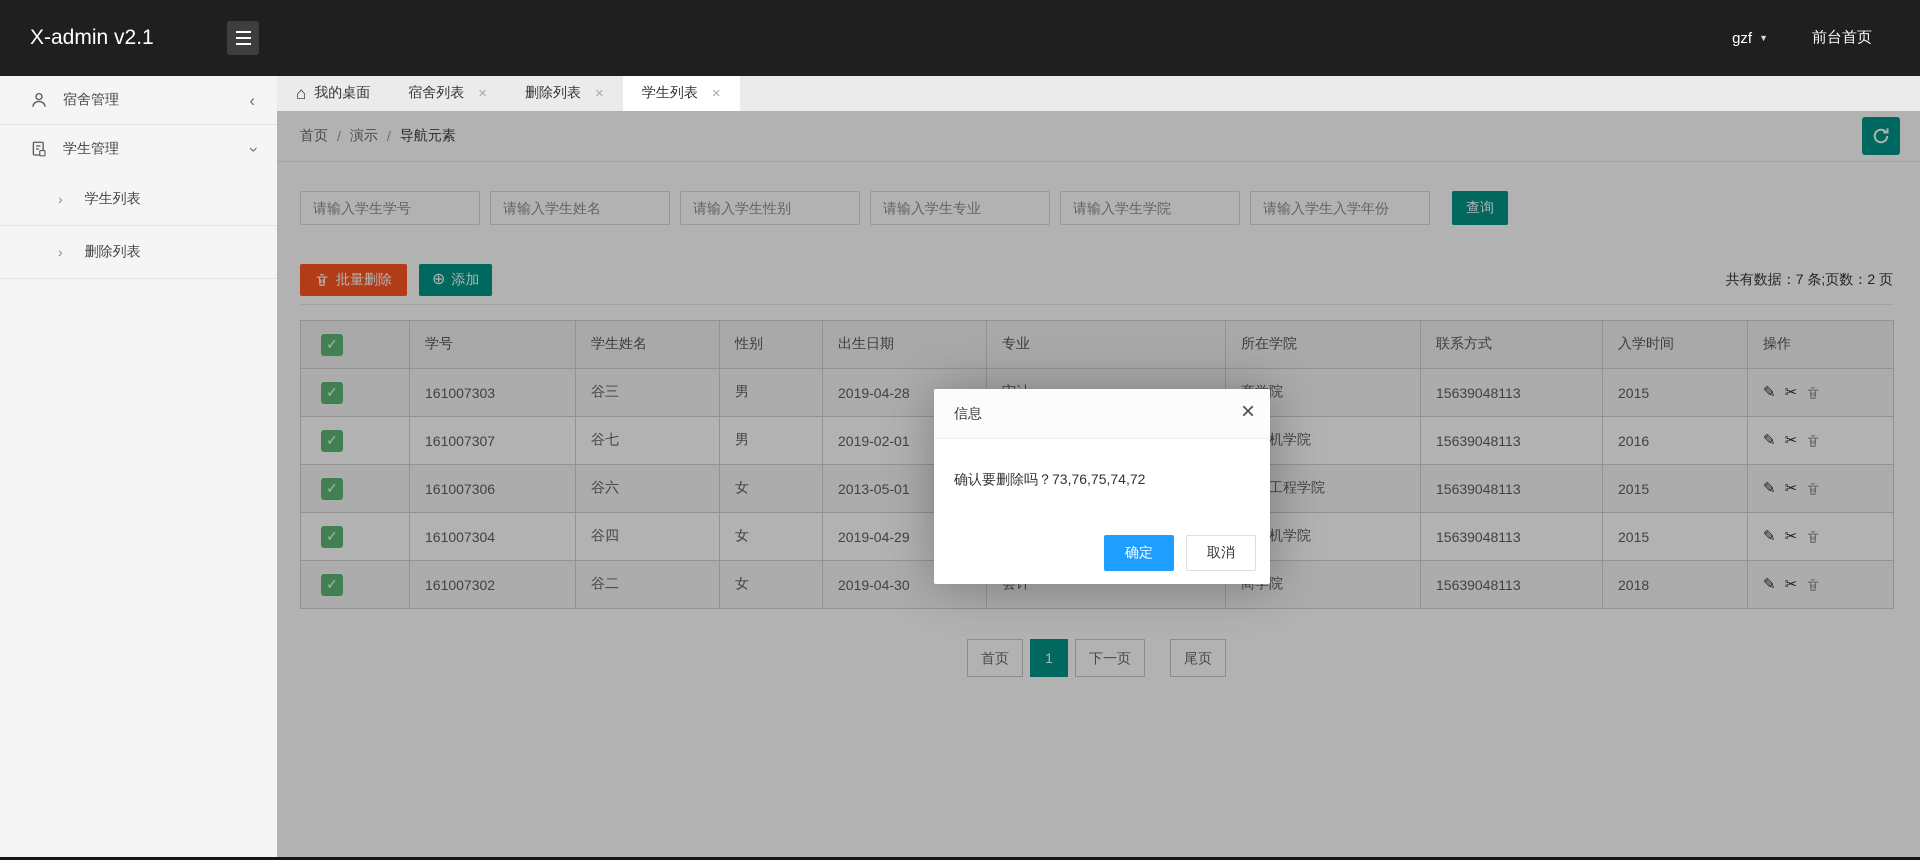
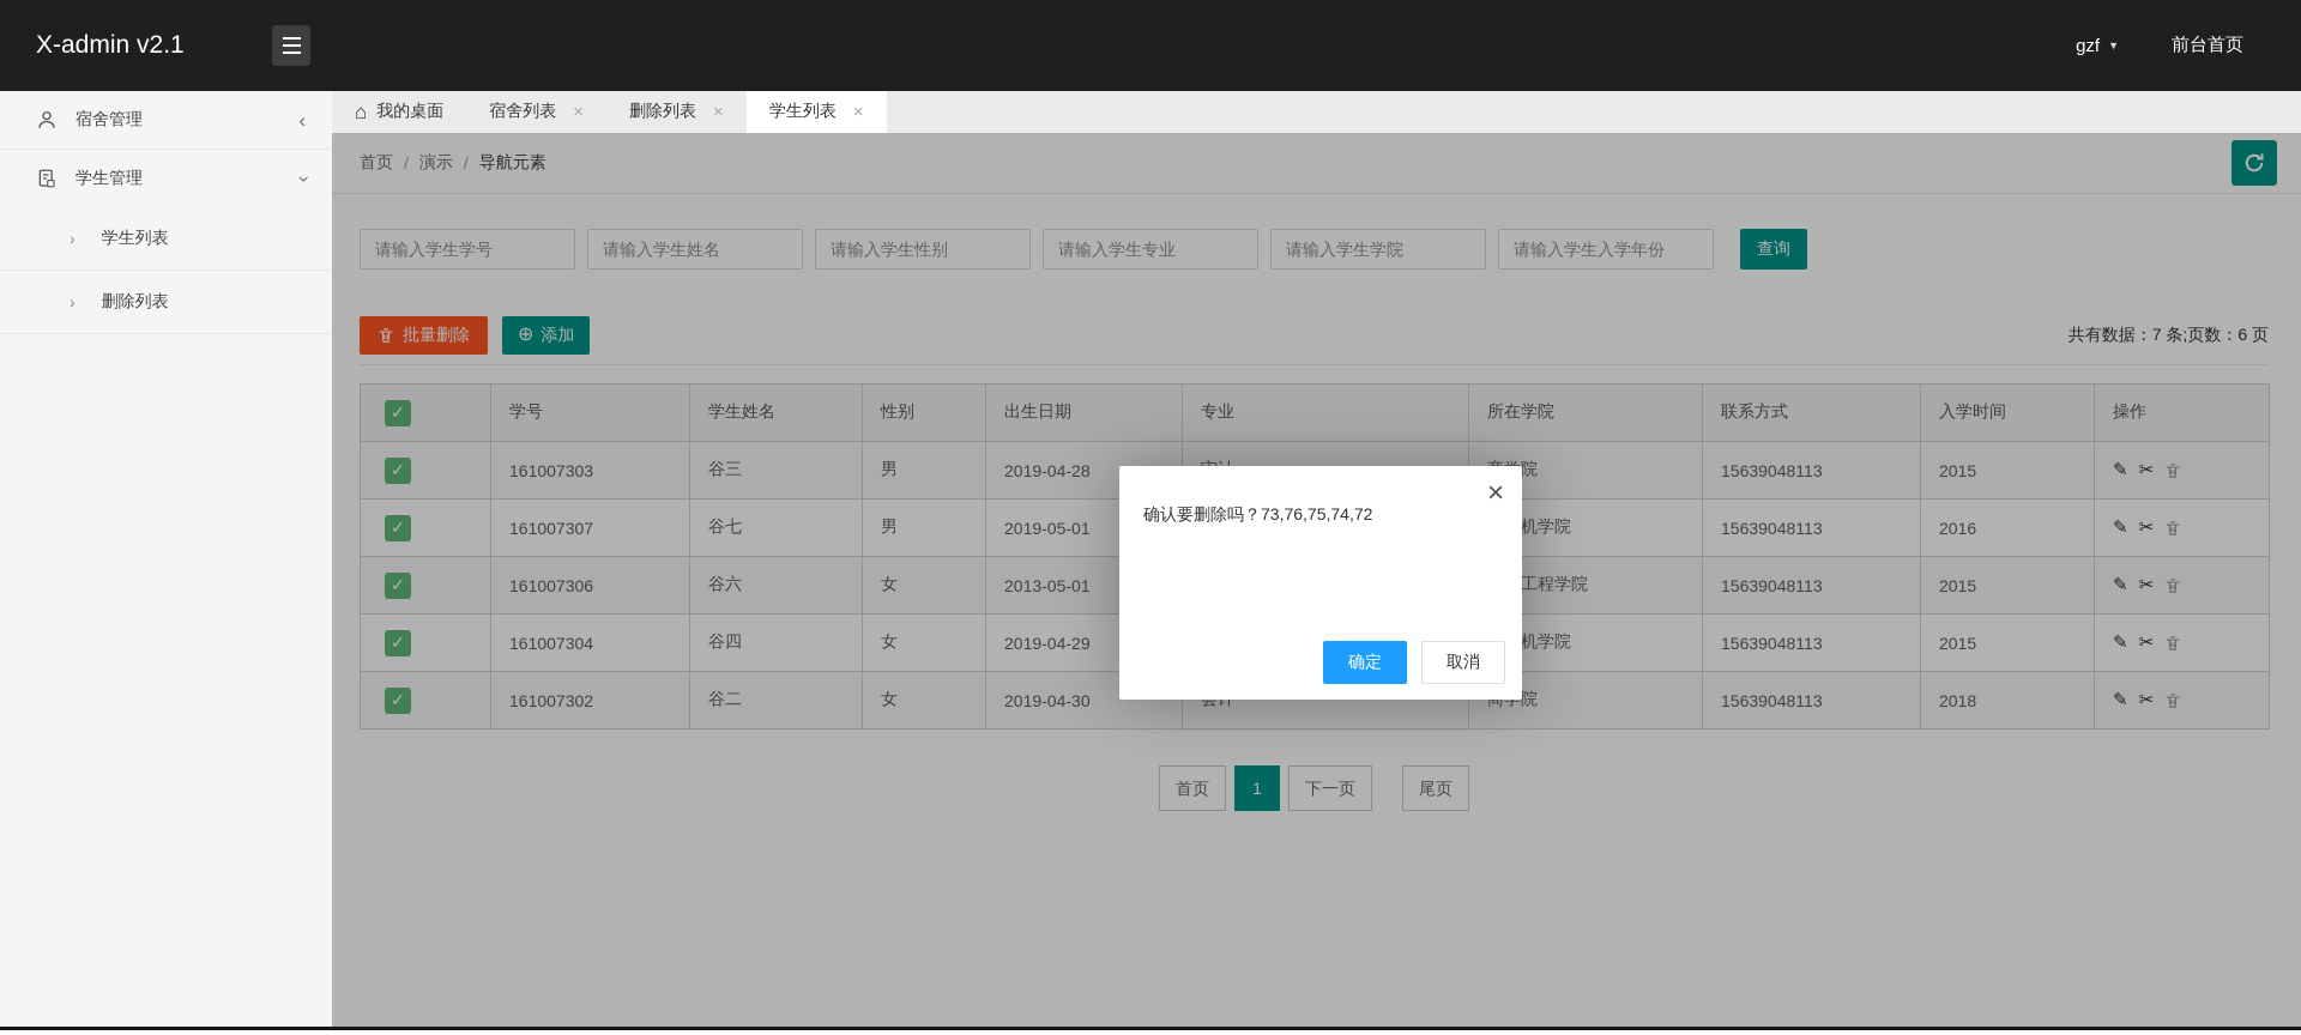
  X-admin v2.1
  gzf
  ▼
  前台首页
  宿舍管理
  ‹
  学生管理
  ›
  学生列表
  ›
  删除列表
  ⌂
  我的桌面
  宿舍列表
  ×
  删除列表
  ×
  学生列表
  ×
  首页
  /
  演示
  /
  导航元素
  请输入学生学号
  请输入学生姓名
  请输入学生性别
  请输入学生专业
  请输入学生学院
  请输入学生入学年份
  查询
  批量删除
  ⊕
  添加
- 共有数据：7 条;页数：2 页
+ 共有数据：7 条;页数：6 页
  ✓	学号	学生姓名	性别	出生日期	专业	所在学院	联系方式	入学时间	操作
  ✓	161007303	谷三	男	2019-04-28		院	15639048113	2015	✎ ✂
- ✓	161007307	谷七	男	2019-02-01		机学院	15639048113	2016	✎ ✂
+ ✓	161007307	谷七	男	2019-05-01		机学院	15639048113	2016	✎ ✂
  ✓	161007306	谷六	女	2013-05-01		工程学院	15639048113	2015	✎ ✂
  ✓	161007304	谷四	女	2019-04-29		机学院	15639048113	2015	✎ ✂
  ✓	161007302	谷二	女	2019-04-30		院	15639048113	2018	✎ ✂
  首页
  1
  下一页
  尾页
- 信息
  ×
  确认要删除吗？73,76,75,74,72
  确定
  取消
